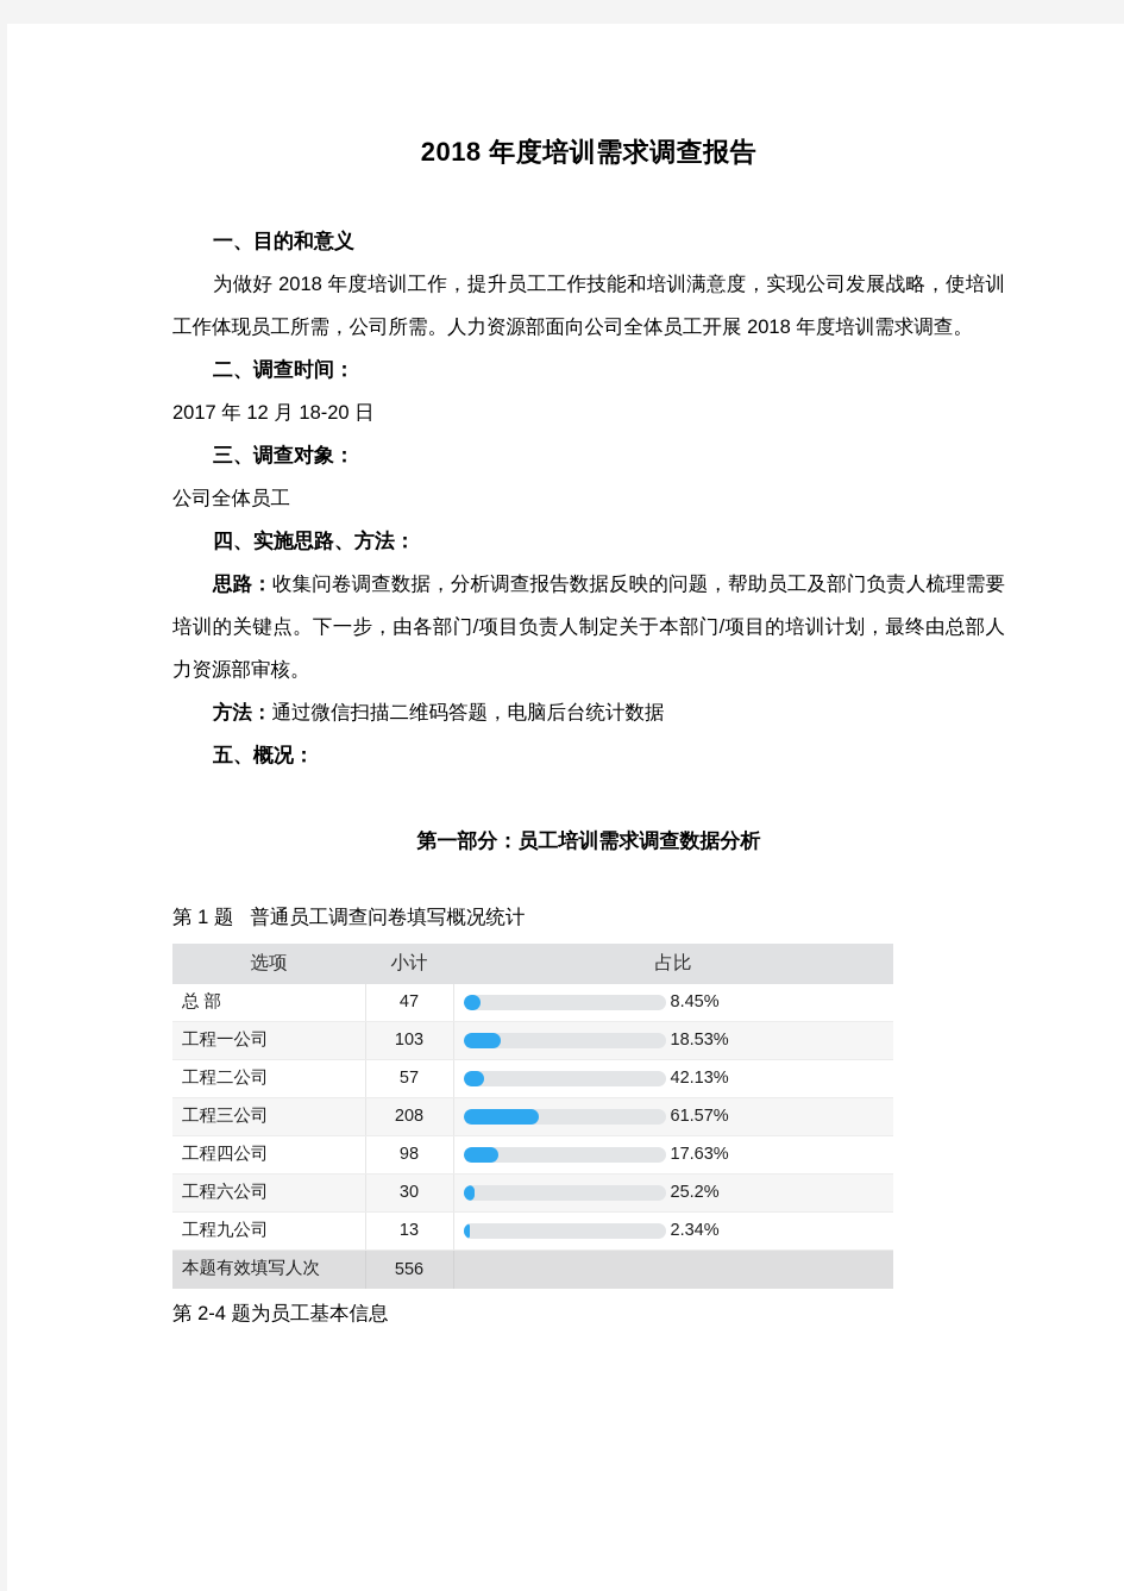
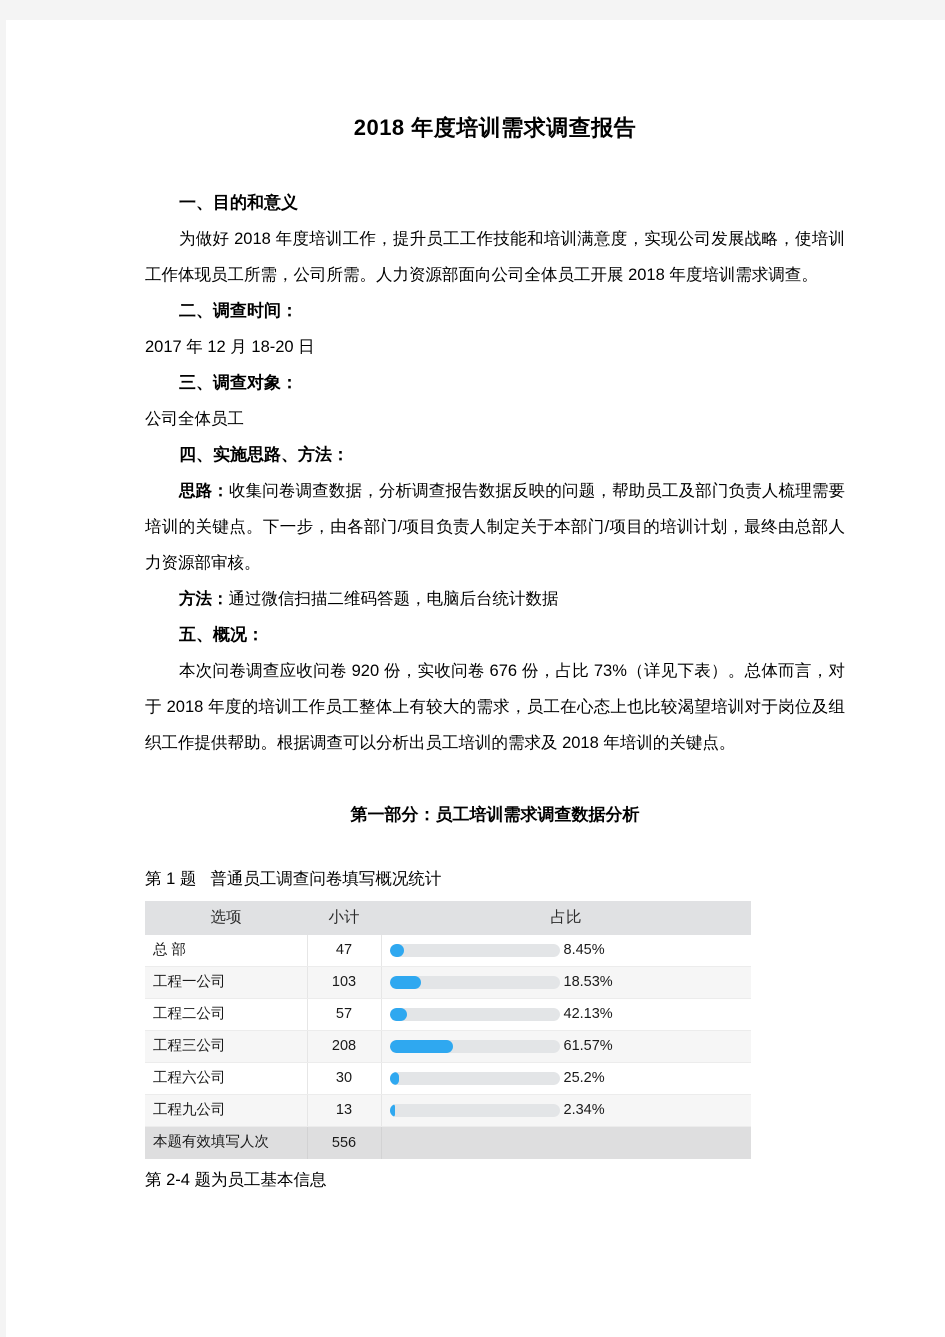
  2018 年度培训需求调查报告
  一、目的和意义
  为做好 2018 年度培训工作，提升员工工作技能和培训满意度，实现公司发展战略，使培训工作体现员工所需，公司所需。人力资源部面向公司全体员工开展 2018 年度培训需求调查。
  二、调查时间：
  2017 年 12 月 18-20 日
  三、调查对象：
  公司全体员工
  四、实施思路、方法：
  思路：收集问卷调查数据，分析调查报告数据反映的问题，帮助员工及部门负责人梳理需要培训的关键点。下一步，由各部门/项目负责人制定关于本部门/项目的培训计划，最终由总部人力资源部审核。
  方法：通过微信扫描二维码答题，电脑后台统计数据
  五、概况：
+ 本次问卷调查应收问卷 920 份，实收问卷 676 份，占比 73%（详见下表）。总体而言，对于 2018 年度的培训工作员工整体上有较大的需求，员工在心态上也比较渴望培训对于岗位及组织工作提供帮助。根据调查可以分析出员工培训的需求及 2018 年培训的关键点。
  第一部分：员工培训需求调查数据分析
  第 1 题 普通员工调查问卷填写概况统计
  选项	小计	占比
  总 部	47	8.45%
  工程一公司	103	18.53%
  工程二公司	57	42.13%
  工程三公司	208	61.57%
- 工程四公司	98	17.63%
  工程六公司	30	25.2%
  工程九公司	13	2.34%
  本题有效填写人次	556
  第 2-4 题为员工基本信息
